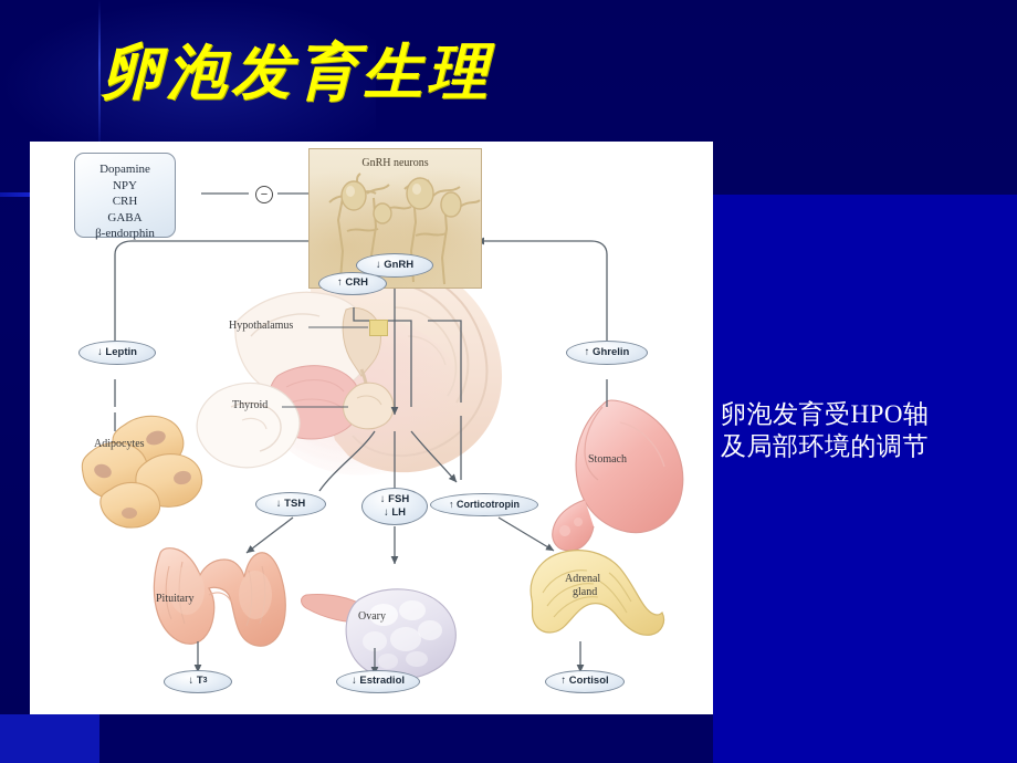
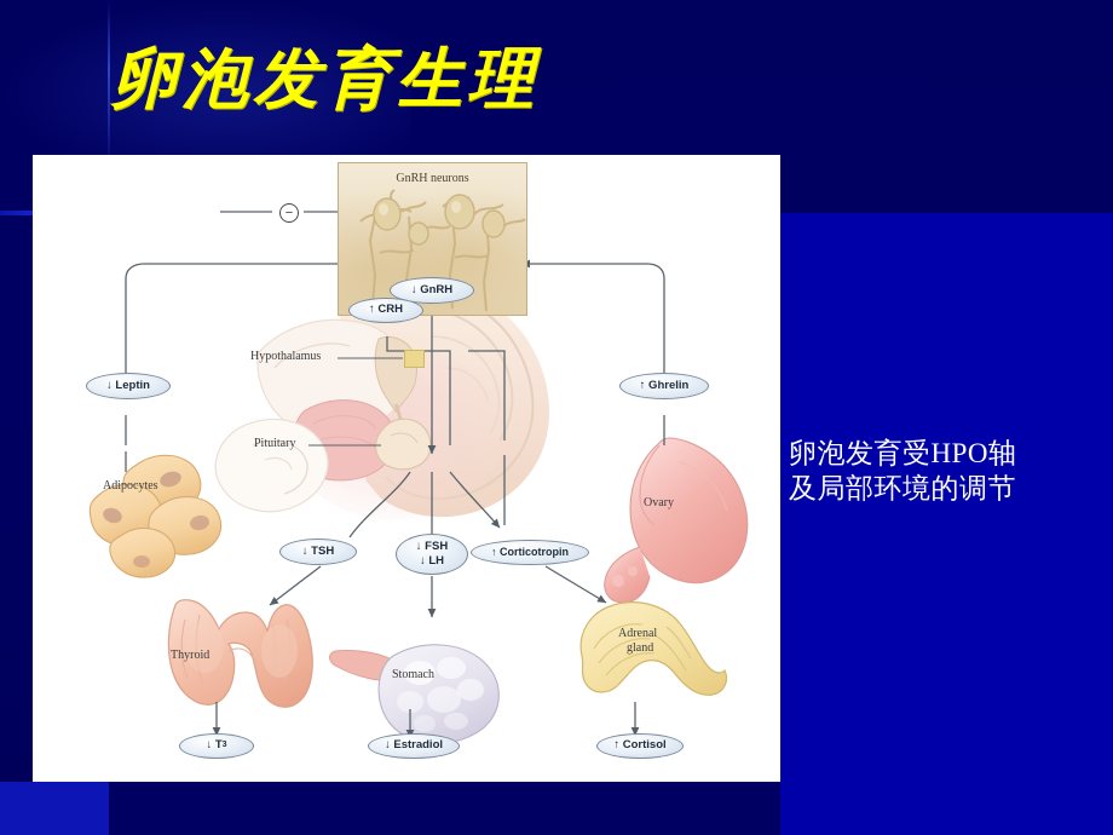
  卵泡发育生理
  卵泡发育受HPO轴
  及局部环境的调节
- Dopamine
- NPY
- CRH
- GABA
- β-endorphin
  −
  GnRH neurons
  Hypothalamus
- Thyroid
+ Pituitary
  Adipocytes
- Stomach
+ Ovary
- Pituitary
+ Thyroid
- Ovary
+ Stomach
  Adrenal
  gland
  ↓ GnRH
  ↑ CRH
  ↓ Leptin
  ↑ Ghrelin
  ↓ TSH
  ↓ FSH
  ↓ LH
  ↑ Corticotropin
  ↓ T
  ↓ Estradiol
  ↑ Cortisol
